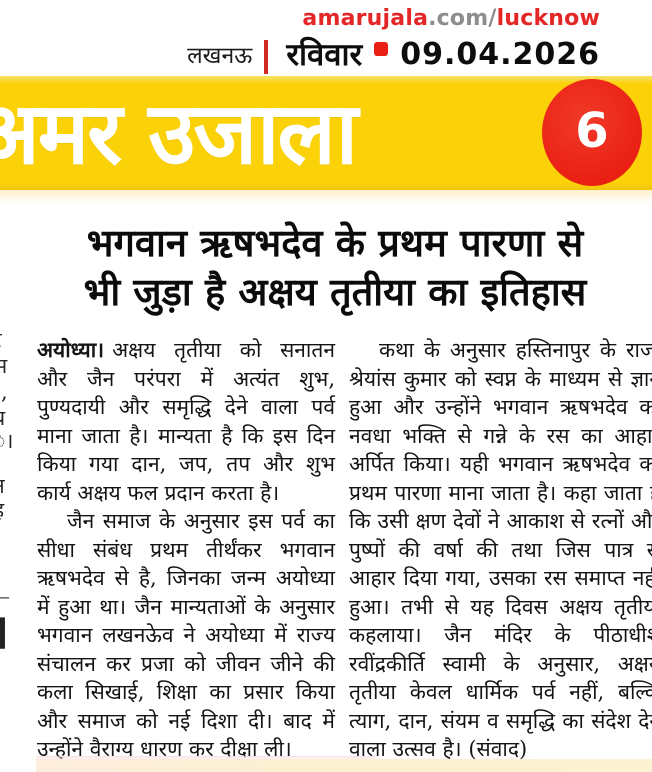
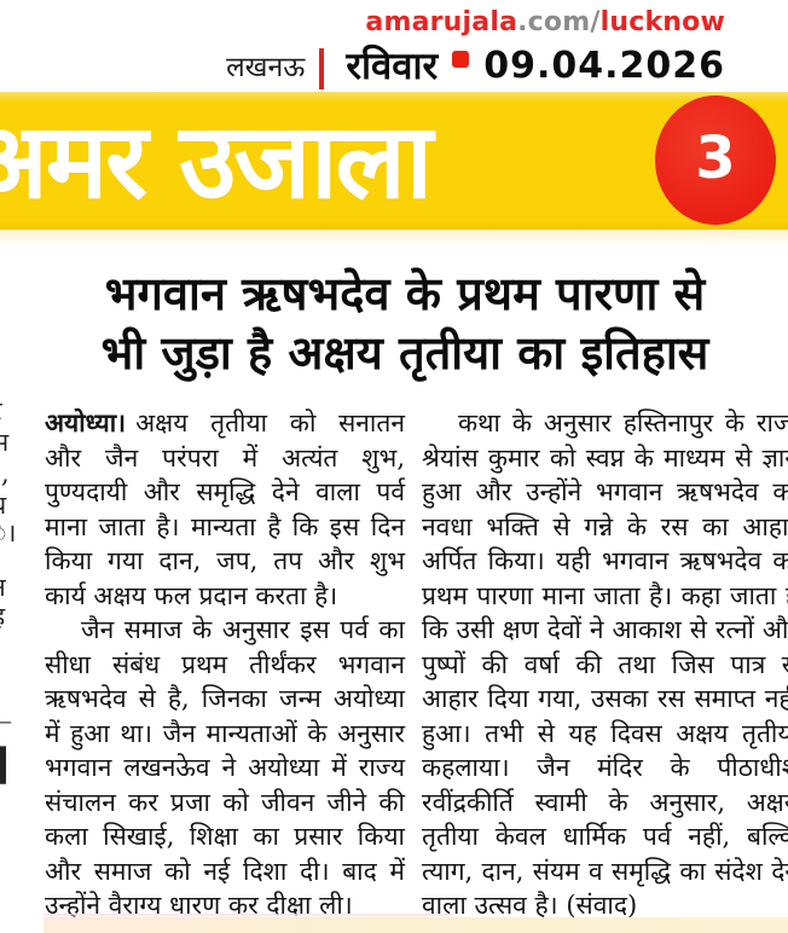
  amarujala.com/lucknow
  लखनऊ
  रविवार
  09.04.2026
  अमर उजाला
- 6
+ 3
  भगवान ऋषभदेव के प्रथम पारणा से
  भी जुड़ा है अक्षय तृतीया का इतिहास
  अयोध्या। अक्षय तृतीया को सनातन और जैन परंपरा में अत्यंत शुभ, पुण्यदायी और समृद्धि देने वाला पर्व माना जाता है। मान्यता है कि इस दिन किया गया दान, जप, तप और शुभ कार्य अक्षय फल प्रदान करता है।
  जैन समाज के अनुसार इस पर्व का सीधा संबंध प्रथम तीर्थंकर भगवान ऋषभदेव से है, जिनका जन्म अयोध्या में हुआ था। जैन मान्यताओं के अनुसार भगवान लखनऊेव ने अयोध्या में राज्य संचालन कर प्रजा को जीवन जीने की कला सिखाई, शिक्षा का प्रसार किया और समाज को नई दिशा दी। बाद में उन्होंने वैराग्य धारण कर दीक्षा ली।
  कथा के अनुसार हस्तिनापुर के राजा श्रेयांस कुमार को स्वप्न के माध्यम से ज्ञा हुआ और उन्होंने भगवान ऋषभदेव को नवधा भक्ति से गन्ने के रस का आहा अर्पित किया। यही भगवान ऋषभदेव का प्रथम पारणा माना जाता है। कहा जाता कि उसी क्षण देवों ने आकाश से रत्नों औ पुष्पों की वर्षा की तथा जिस पात्र आहार दिया गया, उसका रस समाप्त न हुआ। तभी से यह दिवस अक्षय तृती कहलाया। जैन मंदिर के पीठाधी रवींद्रकीर्ति स्वामी के अनुसार, अक्ष तृतीया केवल धार्मिक पर्व नहीं, बल्कि त्याग, दान, संयम व समृद्धि का संदेश दे वाला उत्सव है। (संवाद)
  स
  —
  ।
